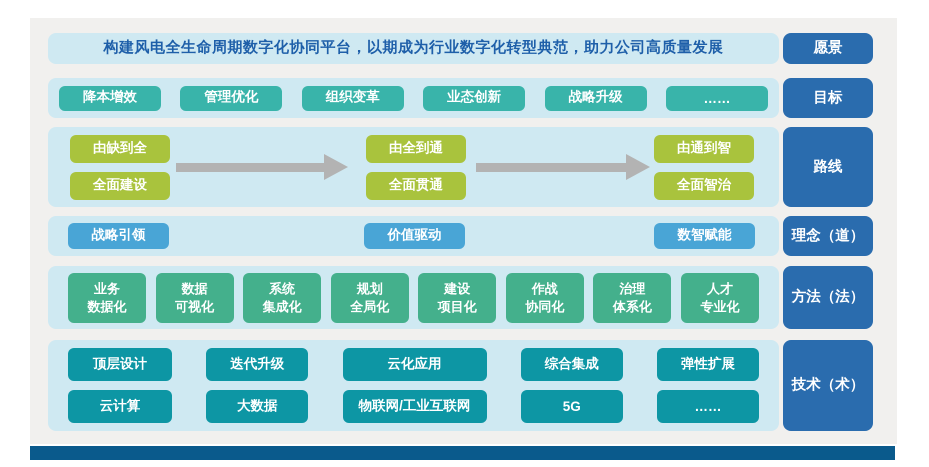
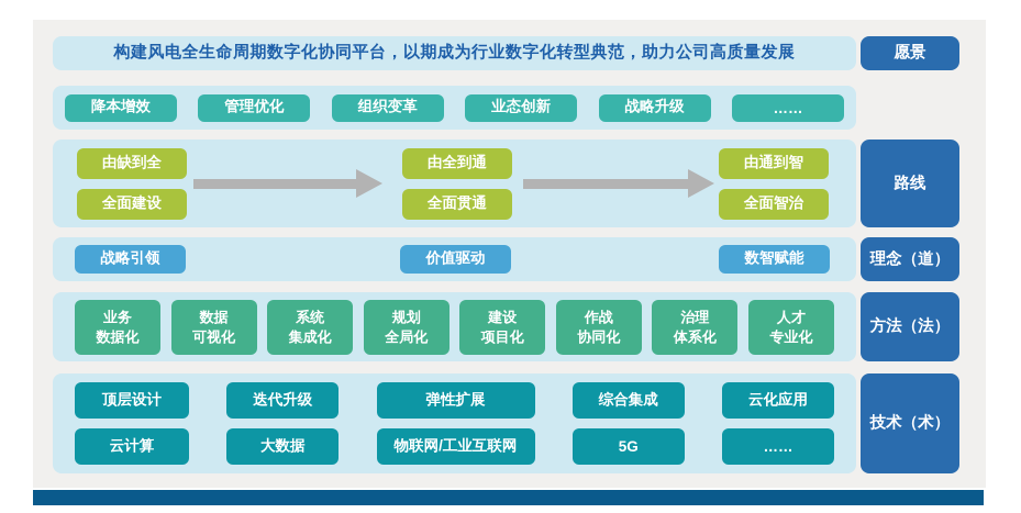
  构建风电全生命周期数字化协同平台，以期成为行业数字化转型典范，助力公司高质量发展
  降本增效
  管理优化
  组织变革
  业态创新
  战略升级
  ……
  由缺到全
  全面建设
  由全到通
  全面贯通
  由通到智
  全面智治
  战略引领
  价值驱动
  数智赋能
  业务
  数据化
  数据
  可视化
  系统
  集成化
  规划
  全局化
  建设
  项目化
  作战
  协同化
  治理
  体系化
  人才
  专业化
  顶层设计
  云计算
  迭代升级
  大数据
- 云化应用
+ 弹性扩展
  物联网/工业互联网
  综合集成
  5G
- 弹性扩展
+ 云化应用
  ……
  愿景
- 目标
  路线
  理念（道）
  方法（法）
  技术（术）
